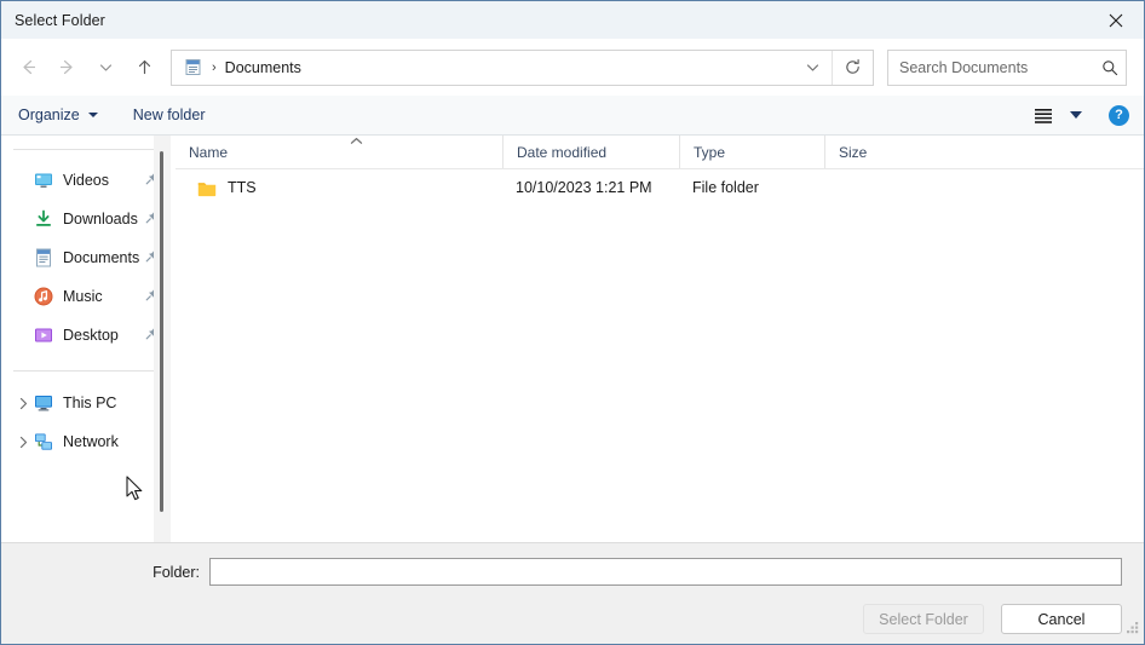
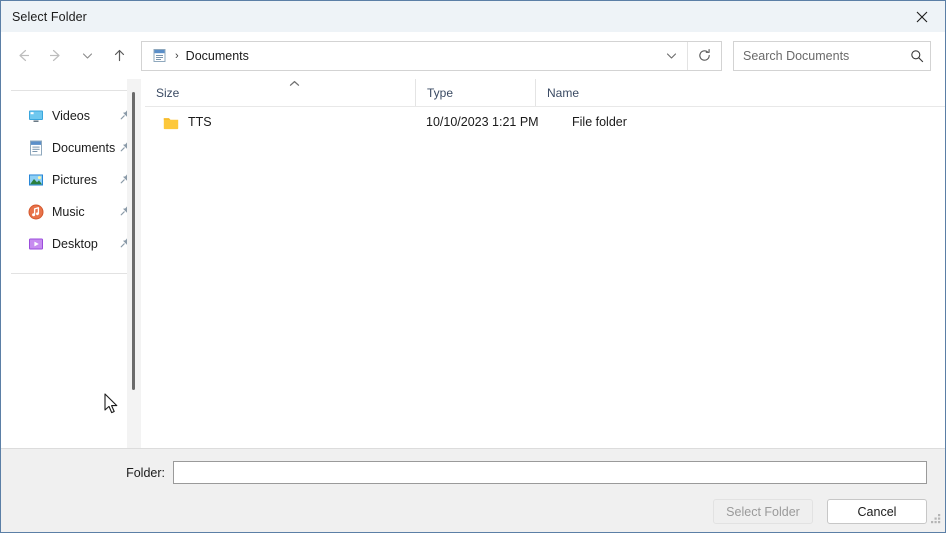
  Select Folder
  ›
  Documents
  Search Documents
- Organize
- New folder
- ?
  Videos
- Downloads
  Documents
+ Pictures
  Music
  Desktop
- This PC
- Network
- Name
+ Size
- Date modified
  Type
- Size
+ Name
  TTS
  10/10/2023 1:21 PM
  File folder
  Folder:
  Select Folder
  Cancel
